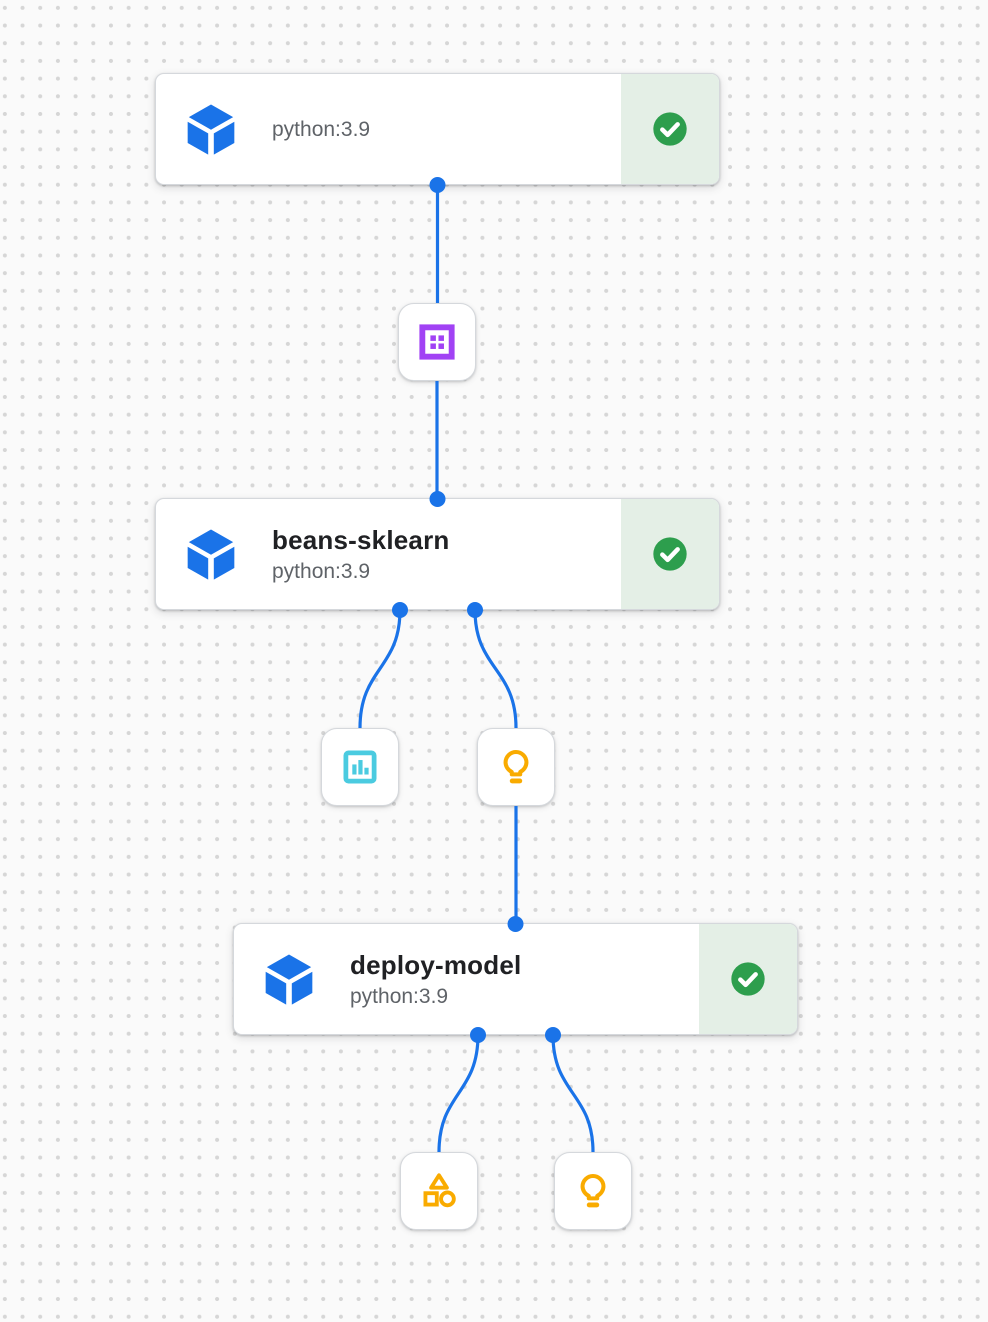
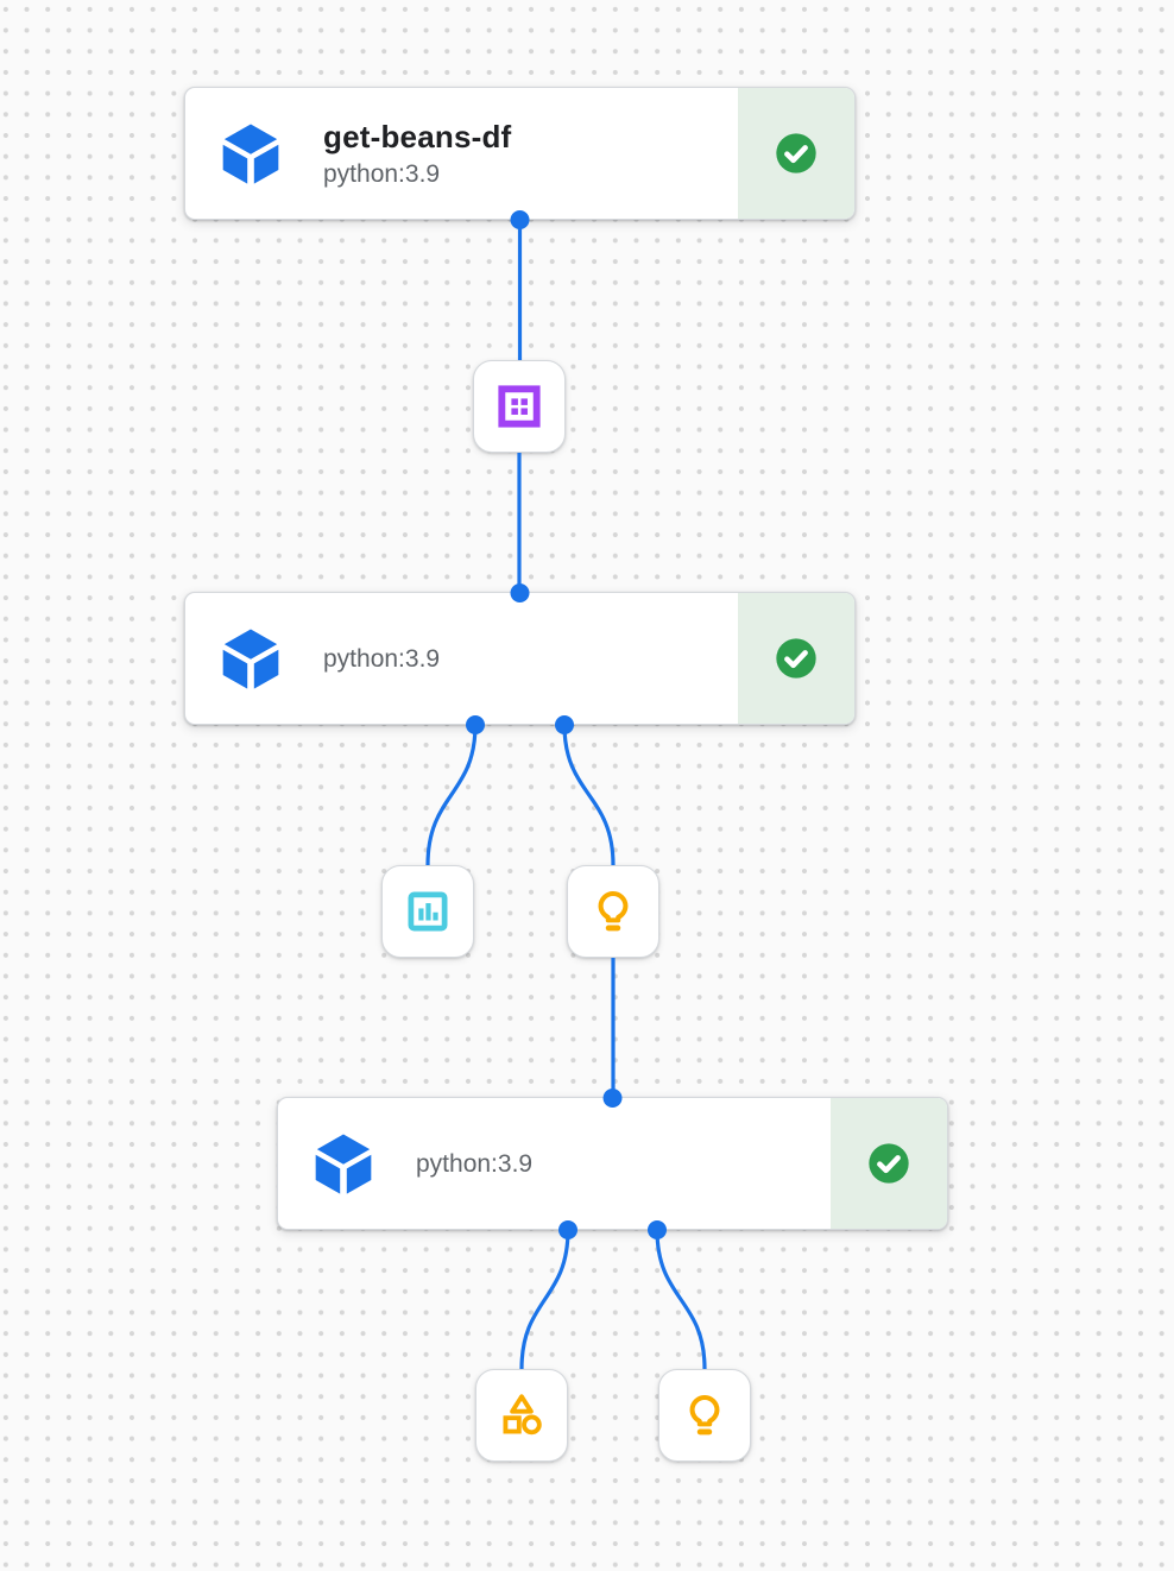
+ get-beans-df
  python:3.9
- beans-sklearn
  python:3.9
- deploy-model
  python:3.9
